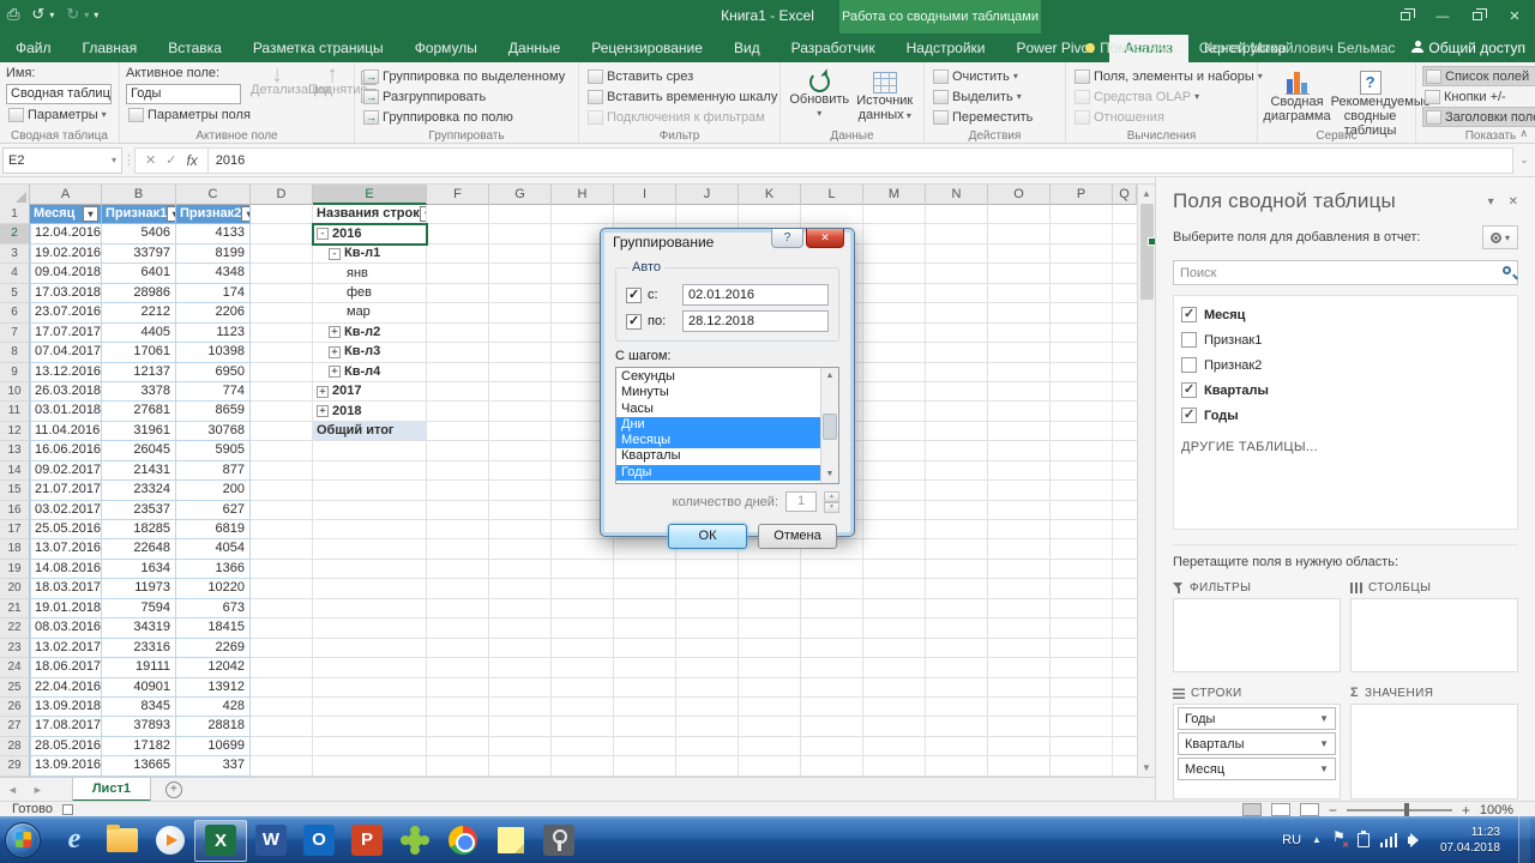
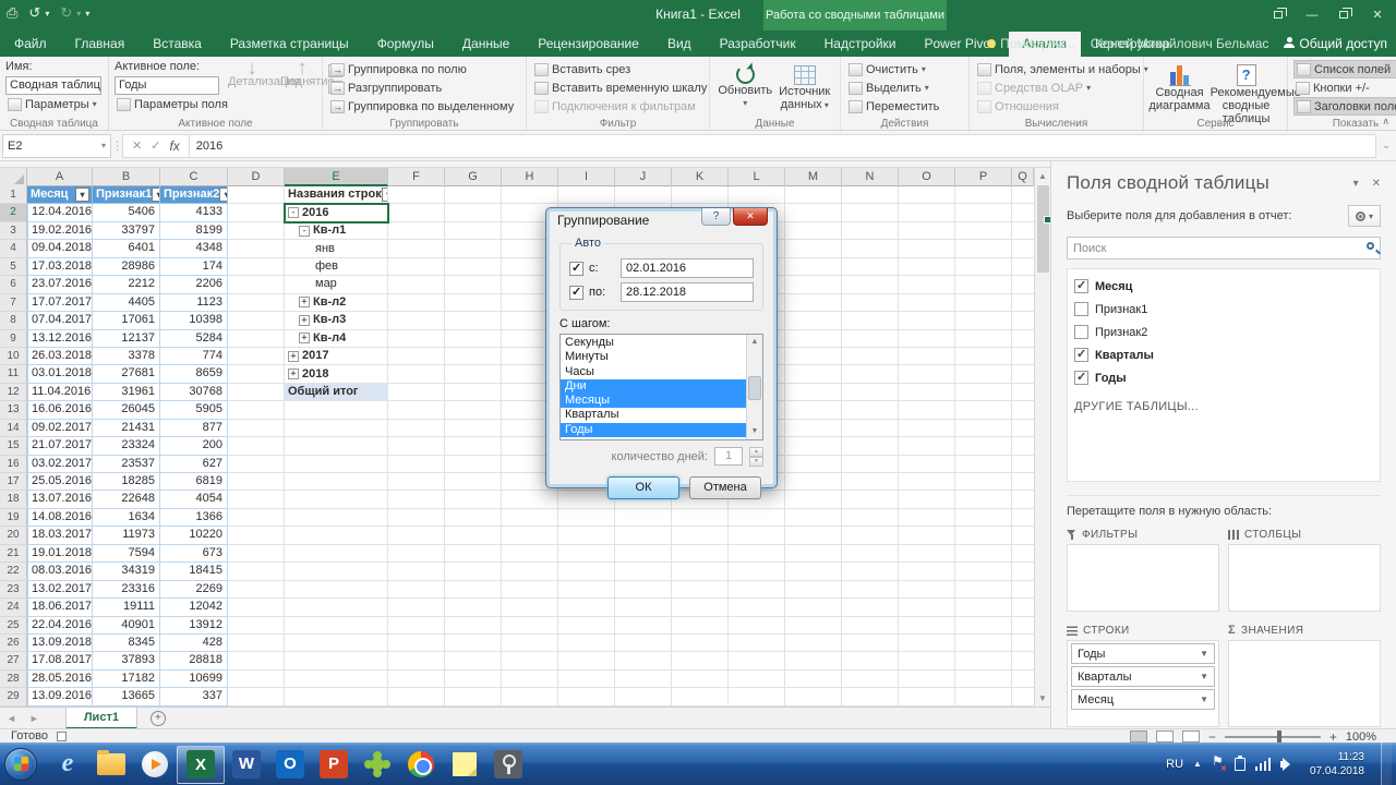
  ⎙
  ↺
  ▾
  ↻
  ▾
  ▾
  Книга1 - Excel
  Работа со сводными таблицами
  —
  ✕
  Файл
  Главная
  Вставка
  Разметка страницы
  Формулы
  Данные
  Рецензирование
  Вид
  Разработчик
  Надстройки
  Power Piv
  Анализ
  Конструктор
  Помощник...
  Сергей Михайлович Бельмас
  Общий доступ
  Имя:
  Сводная таблиц
  Параметры
  ▾
  Сводная таблица
  Активное поле:
  Годы
  Параметры поля
  ↓
  Детализация
  ↑
  Подняти
  Активное поле
  →
- Группировка по выделенному
+ Группировка по полю
  →
  Разгруппировать
  →
- Группировка по полю
+ Группировка по выделенному
  Группировать
  Вставить срез
  Вставить временную шкалу
  Подключения к фильтрам
  Фильтр
  Обновить
  ▾
  Источник данных ▾
  Данные
  Очистить
  ▾
  Выделить
  ▾
  Переместить
  Действия
  Поля, элементы и наборы
  ▾
  Средства OLAP
  ▾
  Отношения
  Вычисления
  Сводная диаграмма
  ?
  Рекомендуемы сводные таблицы
  Сервис
  Список полей
  Кнопки +/-
  Заголовки пол
  Показать
  ∧
  E2
  ▾
  ⋮
  ✕
  ✓
  fx
  2016
  ⌄
  A
  B
  C
  D
  E
  F
  G
  H
  I
  J
  K
  L
  M
  N
  O
  P
  Q
  1
  Месяц
  ▾
  Признак1
  ▾
  Признак2
  ▾
  Названия строк
  2
  12.04.2016
  5406
  4133
  -
  2016
  3
  19.02.2016
  33797
  8199
  -
  Кв-л1
  4
  09.04.2018
  6401
  4348
  янв
  5
  17.03.2018
  28986
  174
  фев
  6
  23.07.2016
  2212
  2206
  мар
  7
  17.07.2017
  4405
  1123
  +
  Кв-л2
  8
  07.04.2017
  17061
  10398
  +
  Кв-л3
  9
  13.12.2016
  12137
- 6950
+ 5284
  +
  Кв-л4
  10
  26.03.2018
  3378
  774
  +
  2017
  11
  03.01.2018
  27681
  8659
  +
  2018
  12
  11.04.2016
  31961
  30768
  Общий итог
  13
  16.06.2016
  26045
  5905
  14
  09.02.2017
  21431
  877
  15
  21.07.2017
  23324
  200
  16
  03.02.2017
  23537
  627
  17
  25.05.2016
  18285
  6819
  18
  13.07.2016
  22648
  4054
  19
  14.08.2016
  1634
  1366
  20
  18.03.2017
  11973
  10220
  21
  19.01.2018
  7594
  673
  22
  08.03.2016
  34319
  18415
  23
  13.02.2017
  23316
  2269
  24
  18.06.2017
  19111
  12042
  25
  22.04.2016
  40901
  13912
  26
  13.09.2018
  8345
  428
  27
  17.08.2017
  37893
  28818
  28
  28.05.2016
  17182
  10699
  29
  13.09.2016
  13665
  337
  ▲
  ▼
  Группирование
  ?
  ✕
  Авто
  с:
  02.01.2016
  по:
  28.12.2018
  С шагом:
  Секунды
  Минуты
  Часы
  Дни
  Месяцы
  Кварталы
  Годы
  количество дней:
  1
  ОК
  Отмена
  Поля сводной таблицы
  ▾
  ✕
  Выберите поля для добавления в отчет:
  ▾
  Поиск
  Месяц
  Признак1
  Признак2
  Кварталы
  Годы
  ДРУГИЕ ТАБЛИЦЫ...
  Перетащите поля в нужную область:
  ФИЛЬТРЫ
  СТОЛБЦЫ
  СТРОКИ
  Годы
  ▼
  Кварталы
  ▼
  Месяц
  ▼
  Σ
  ЗНАЧЕНИЯ
  ◄
  ►
  Лист1
  +
  Готово
  −
  +
  100%
  e
  X
  W
  O
  P
  RU
  ▲
  11:23
  07.04.2018
